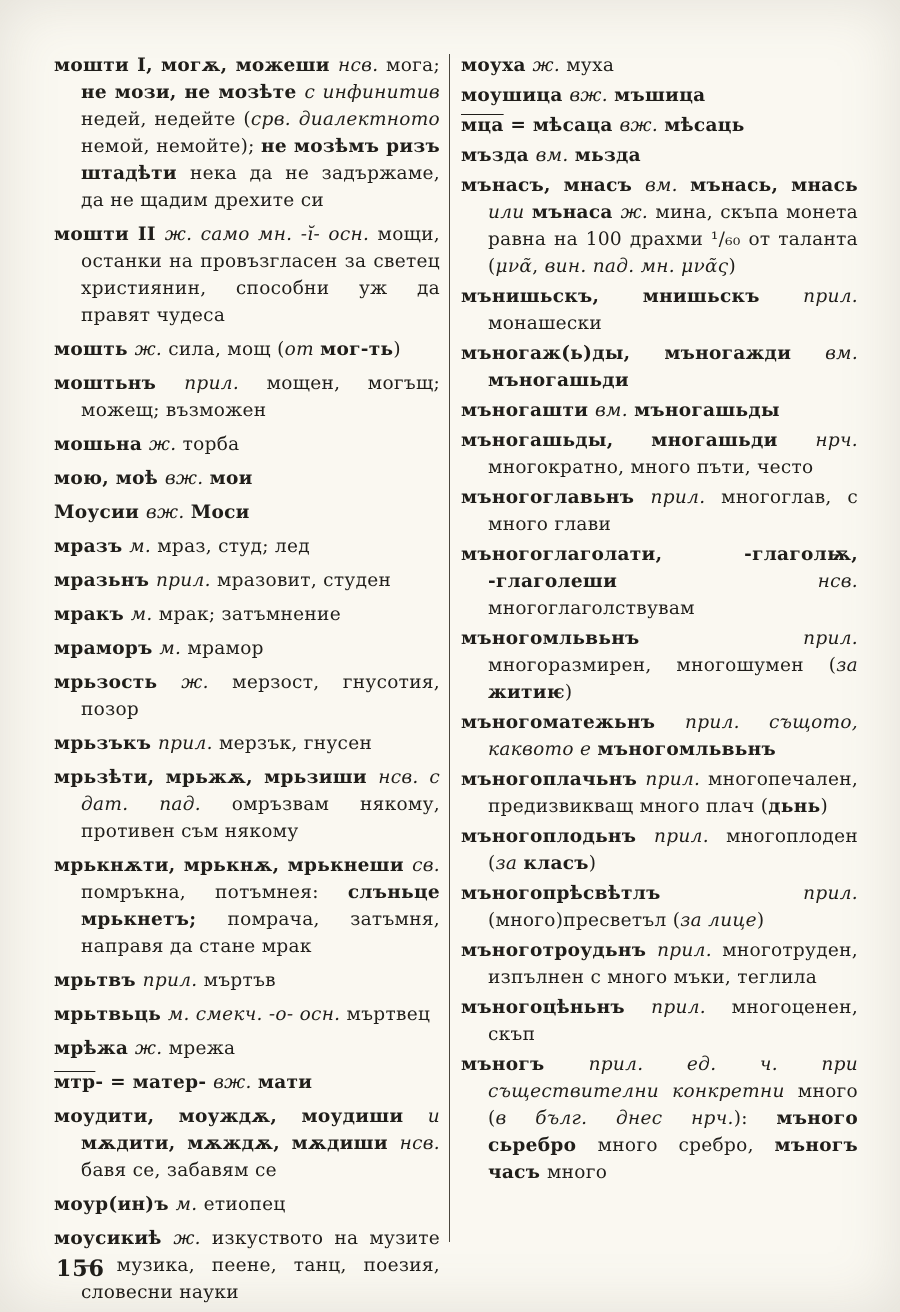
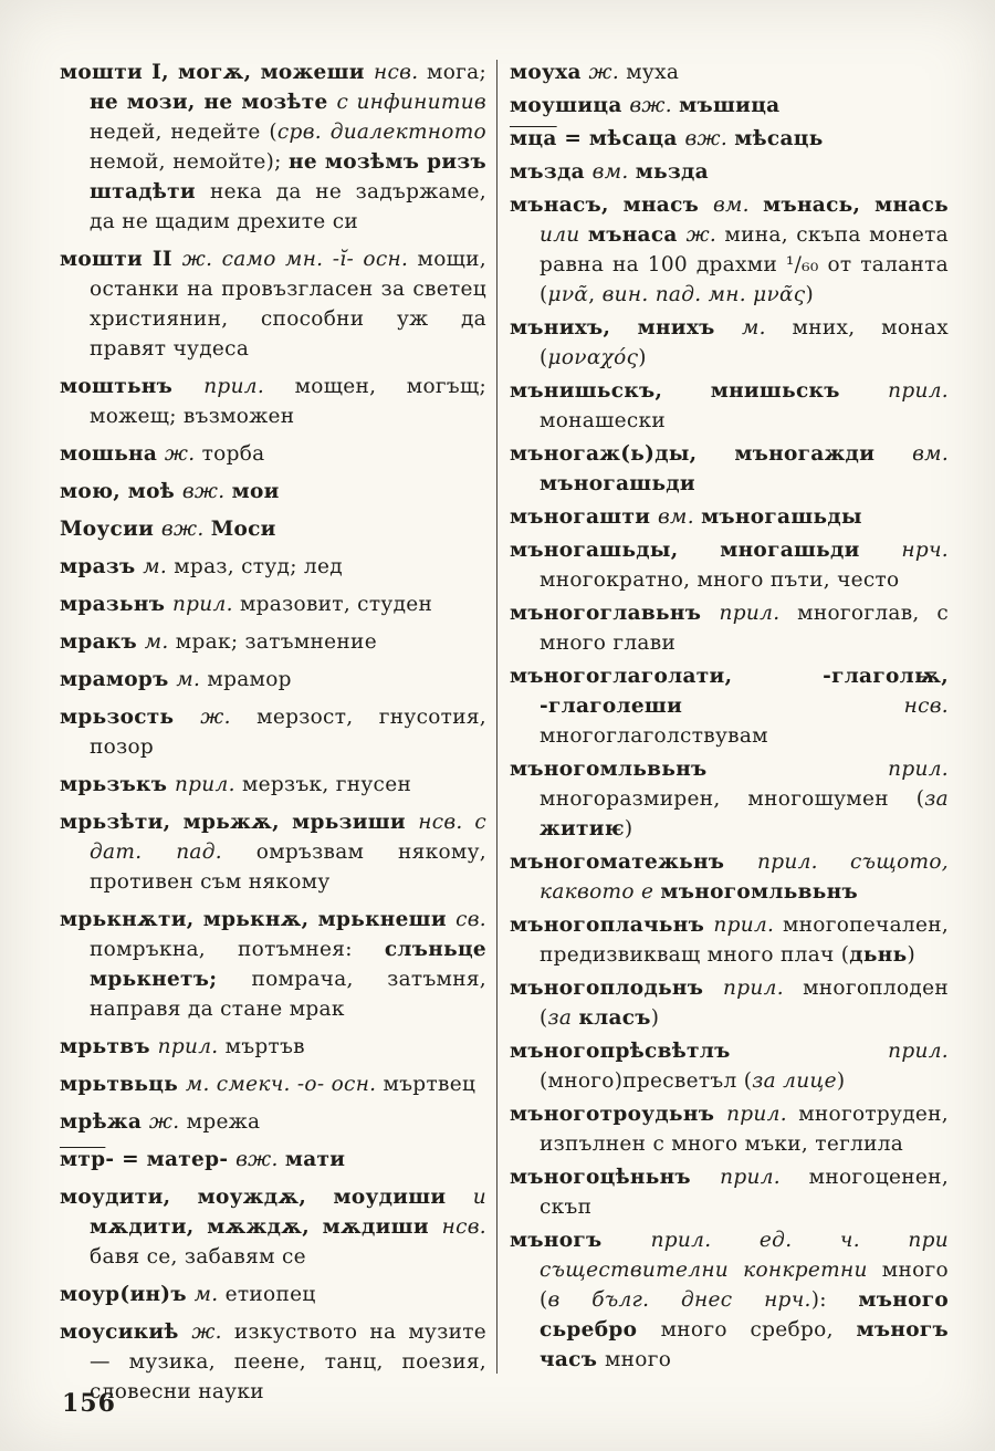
  мошти I, могѫ, можеши нсв. мога; не мози, не мозѣте с инфинитив недей, недейте (срв. диалектното немой, немойте); не мозѣмъ ризъ штадѣти нека да не задържаме, да не щадим дрехите си
  мошти II ж. само мн. -ĭ- осн. мощи, останки на провъзгласен за светец християнин, способни уж да правят чудеса
- мошть ж. сила, мощ (от мог-ть)
  моштьнъ прил. мощен, могъщ; можещ; възможен
  мошьна ж. торба
  мою, моѣ вж. мои
  Моусии вж. Моси
  мразъ м. мраз, студ; лед
  мразьнъ прил. мразовит, студен
  мракъ м. мрак; затъмнение
  мраморъ м. мрамор
  мрьзость ж. мерзост, гнусотия, позор
  мрьзъкъ прил. мерзък, гнусен
  мрьзѣти, мрьжѫ, мрьзиши нсв. с дат. пад. омръзвам някому, противен съм някому
  мрькнѫти, мрькнѫ, мрькнеши св. помръкна, потъмнея: слъньце мрькнетъ; помрача, затъмня, направя да стане мрак
  мрьтвъ прил. мъртъв
  мрьтвьць м. смекч. -о- осн. мъртвец
  мрѣжа ж. мрежа
  мтр- = матер- вж. мати
  моудити, моуждѫ, моудиши и мѫдити, мѫждѫ, мѫдиши нсв. бавя се, забавям се
  моур(ин)ъ м. етиопец
  моусикиѣ ж. изкуството на музите — музика, пеене, танц, поезия, словесни науки
  моуха ж. муха
  моушица вж. мъшица
  мца = мѣсаца вж. мѣсаць
  мъзда вм. мьзда
  мънасъ, мнасъ вм. мънась, мнась или мънаса ж. мина, скъпа монета равна на 100 драхми ¹/₆₀ от таланта (μνᾶ, вин. пад. мн. μνᾶς)
+ мънихъ, мнихъ м. мних, монах (μοναχός)
  мънишьскъ, мнишьскъ прил. монашески
  мъногаж(ь)ды, мъногажди вм. мъногашьди
  мъногашти вм. мъногашьды
  мъногашьды, многашьди нрч. многократно, много пъти, често
  мъногоглавьнъ прил. многоглав, с много глави
  мъногоглаголати, -глаголѭ, -глаголеши нсв. многоглаголствувам
  мъногомльвьнъ прил. многоразмирен, многошумен (за житиѥ)
  мъногоматежьнъ прил. същото, каквото е мъногомльвьнъ
  мъногоплачьнъ прил. многопечален, предизвикващ много плач (дьнь)
  мъногоплодьнъ прил. многоплоден (за класъ)
  мъногопрѣсвѣтлъ прил. (много)пресветъл (за лице)
  мъноготроудьнъ прил. многотруден, изпълнен с много мъки, теглила
  мъногоцѣньнъ прил. многоценен, скъп
  мъногъ прил. ед. ч. при съществителни конкретни много (в бълг. днес нрч.): мъного сьребро много сребро, мъногъ часъ много
  156
